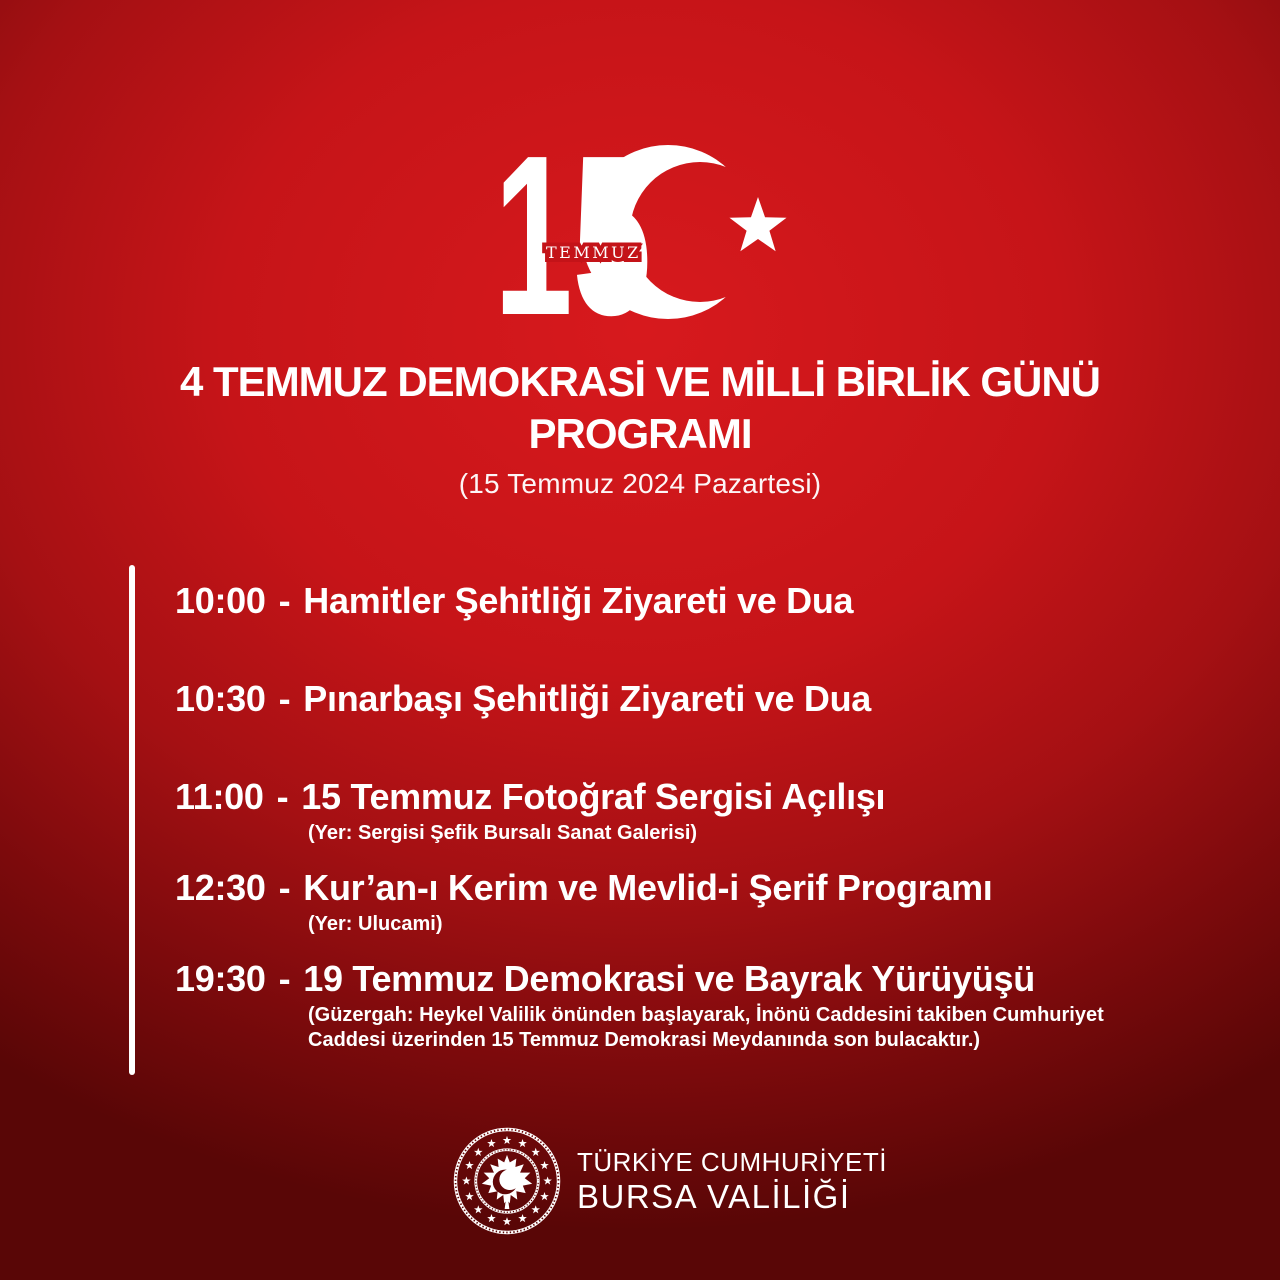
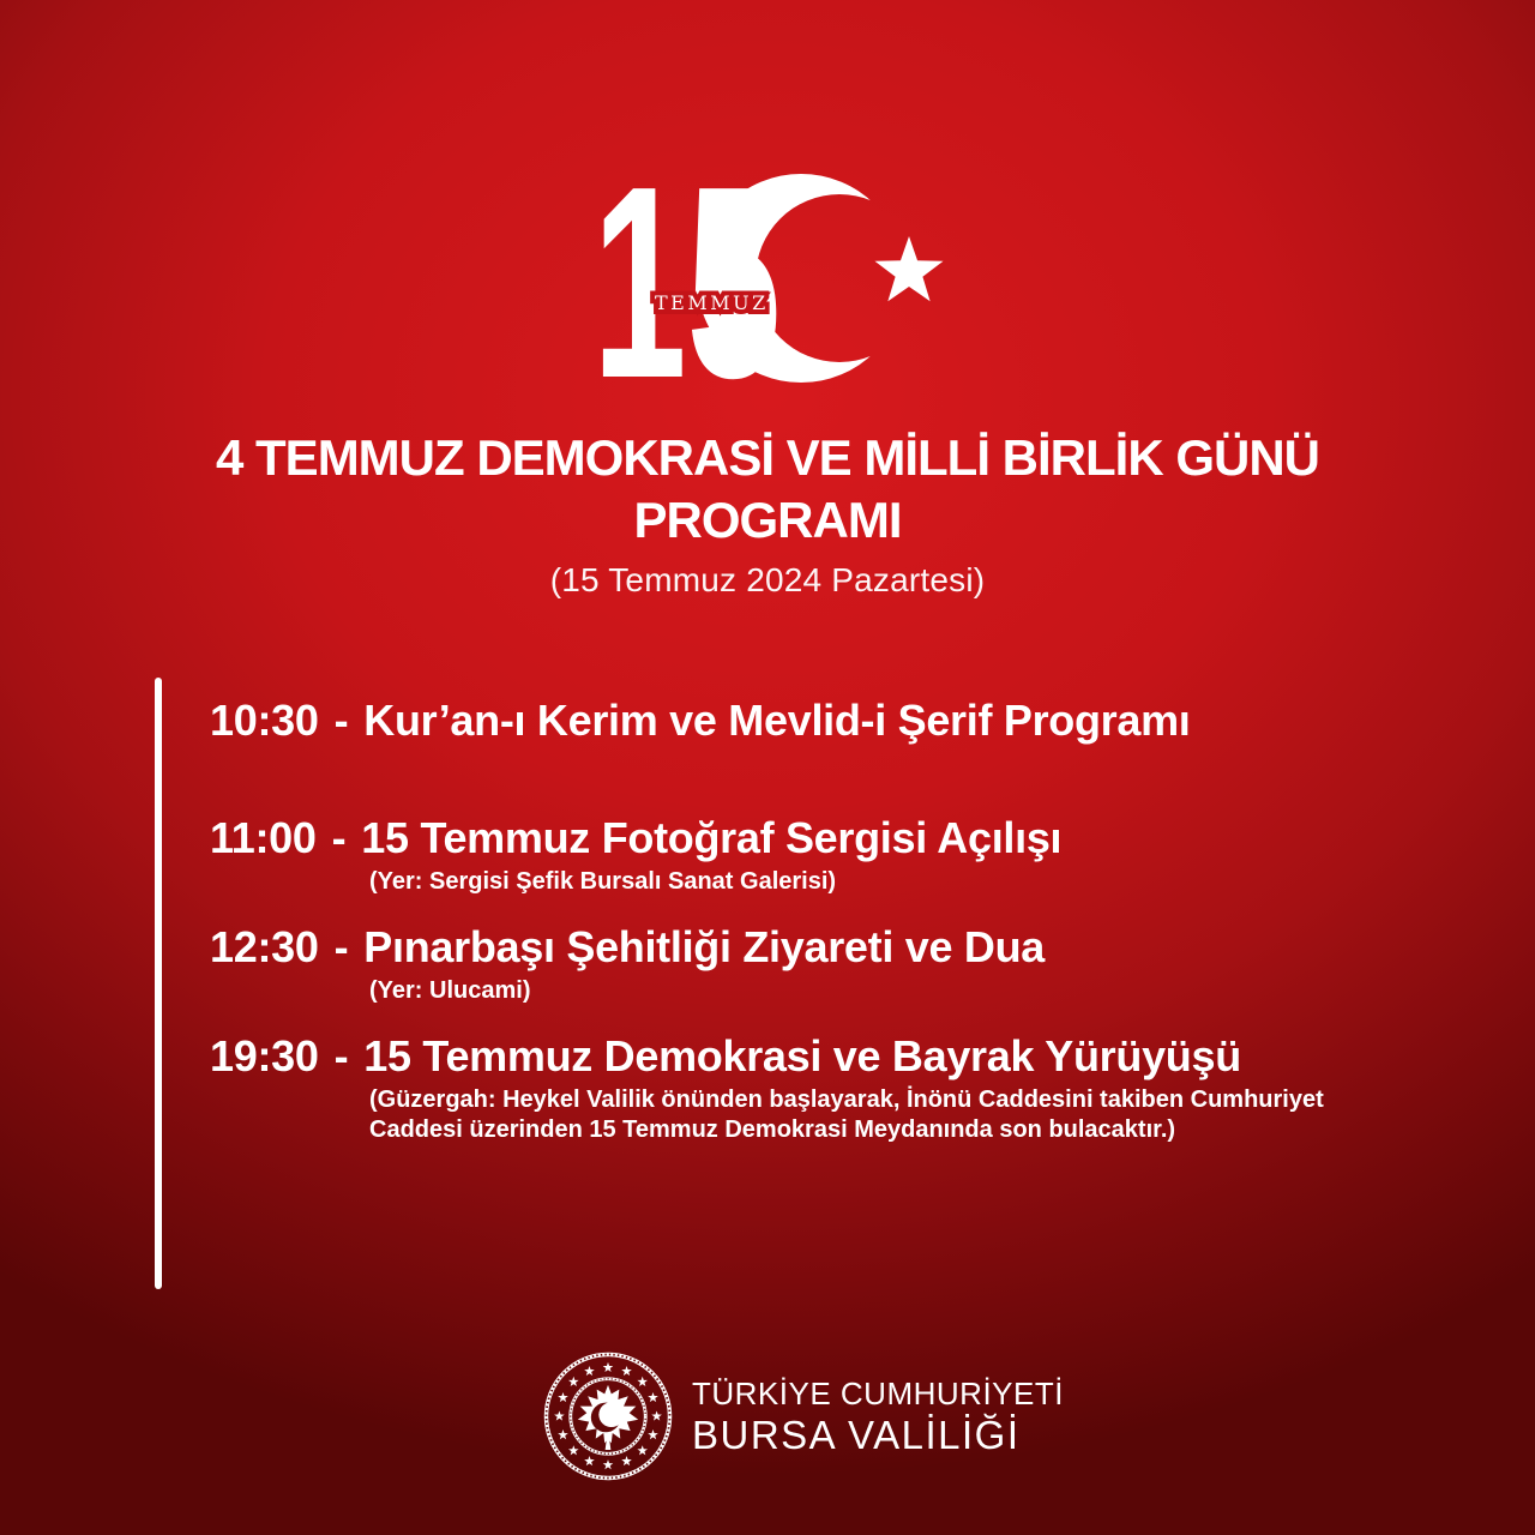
  TEMMUZ
  4 TEMMUZ DEMOKRASİ VE MİLLİ BİRLİK GÜNÜ
  PROGRAMI
  (15 Temmuz 2024 Pazartesi)
- 10:00 - Hamitler Şehitliği Ziyareti ve Dua
- 10:30 - Pınarbaşı Şehitliği Ziyareti ve Dua
+ 10:30 - Kur’an-ı Kerim ve Mevlid-i Şerif Programı
  11:00 - 15 Temmuz Fotoğraf Sergisi Açılışı
  (Yer: Sergisi Şefik Bursalı Sanat Galerisi)
- 12:30 - Kur’an-ı Kerim ve Mevlid-i Şerif Programı
+ 12:30 - Pınarbaşı Şehitliği Ziyareti ve Dua
  (Yer: Ulucami)
- 19:30 - 19 Temmuz Demokrasi ve Bayrak Yürüyüşü
+ 19:30 - 15 Temmuz Demokrasi ve Bayrak Yürüyüşü
  (Güzergah: Heykel Valilik önünden başlayarak, İnönü Caddesini takiben Cumhuriyet Caddesi üzerinden 15 Temmuz Demokrasi Meydanında son bulacaktır.)
  TÜRKİYE CUMHURİYETİ
  BURSA VALİLİĞİ
